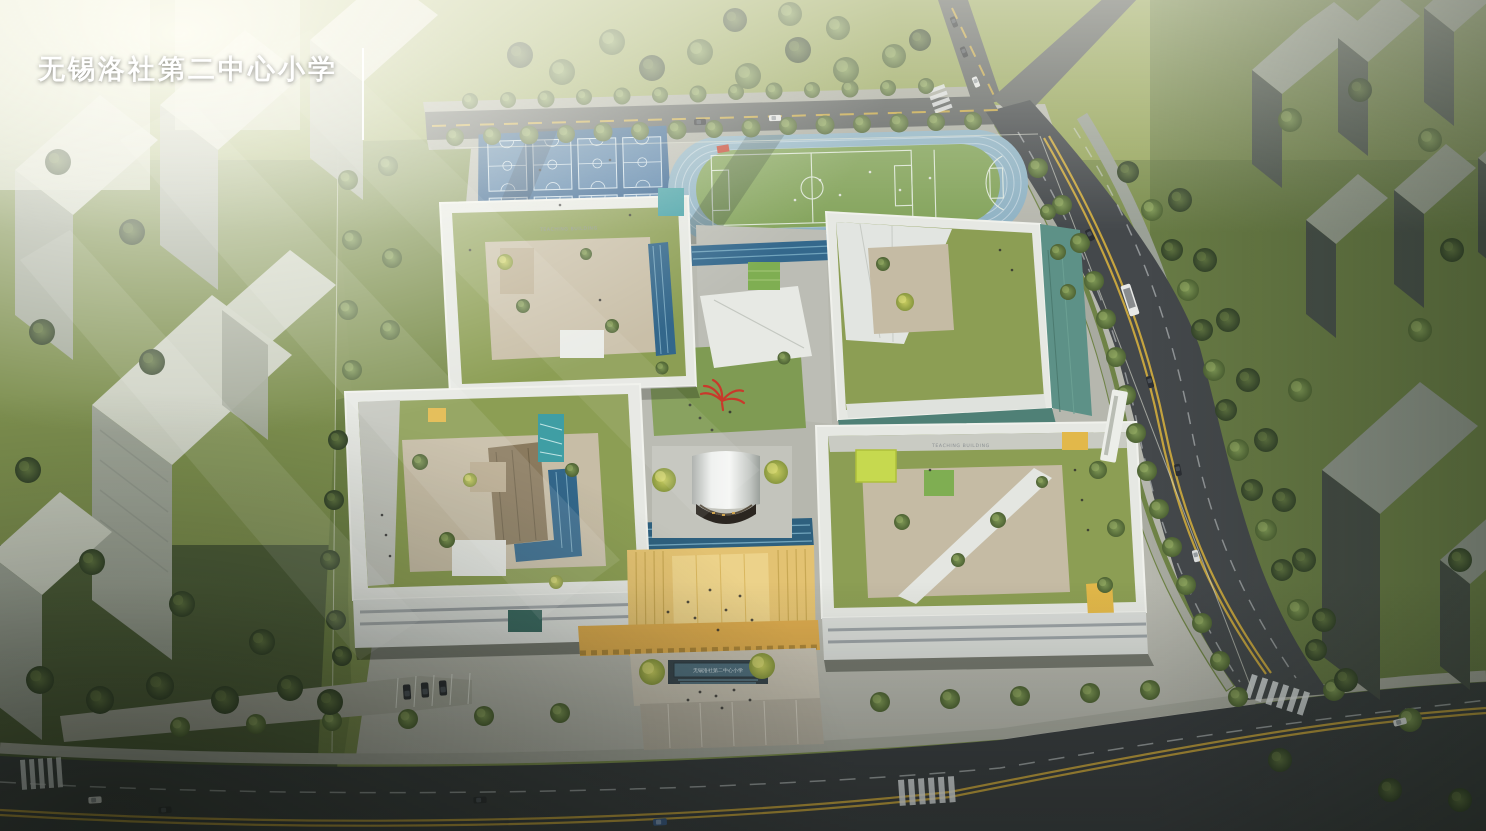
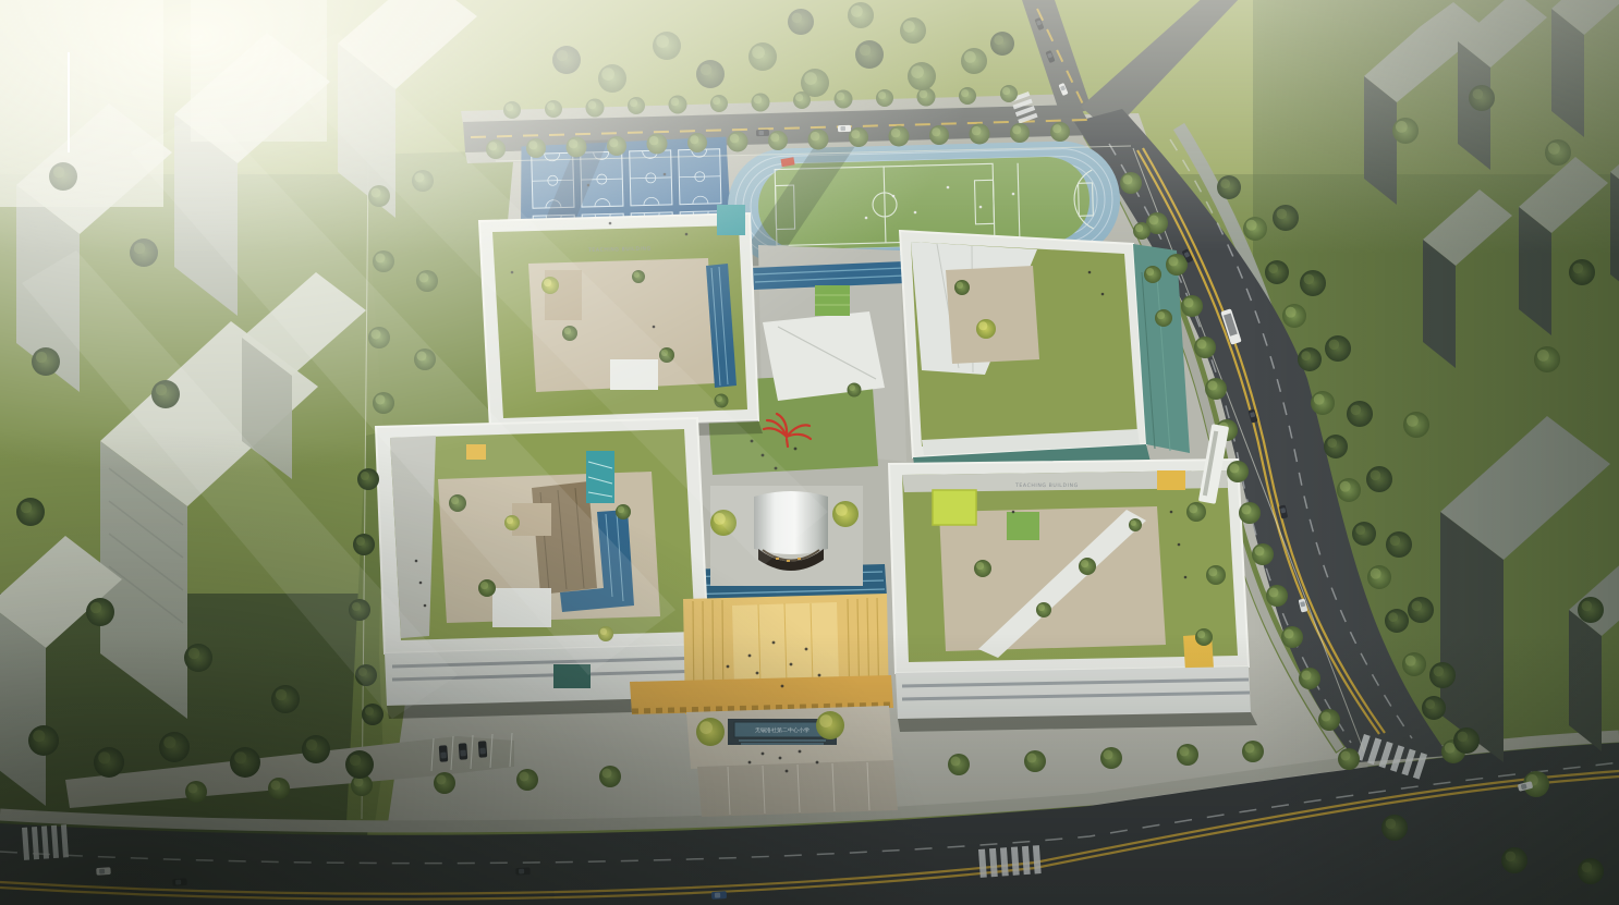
- 无锡洛社第二中心小学
